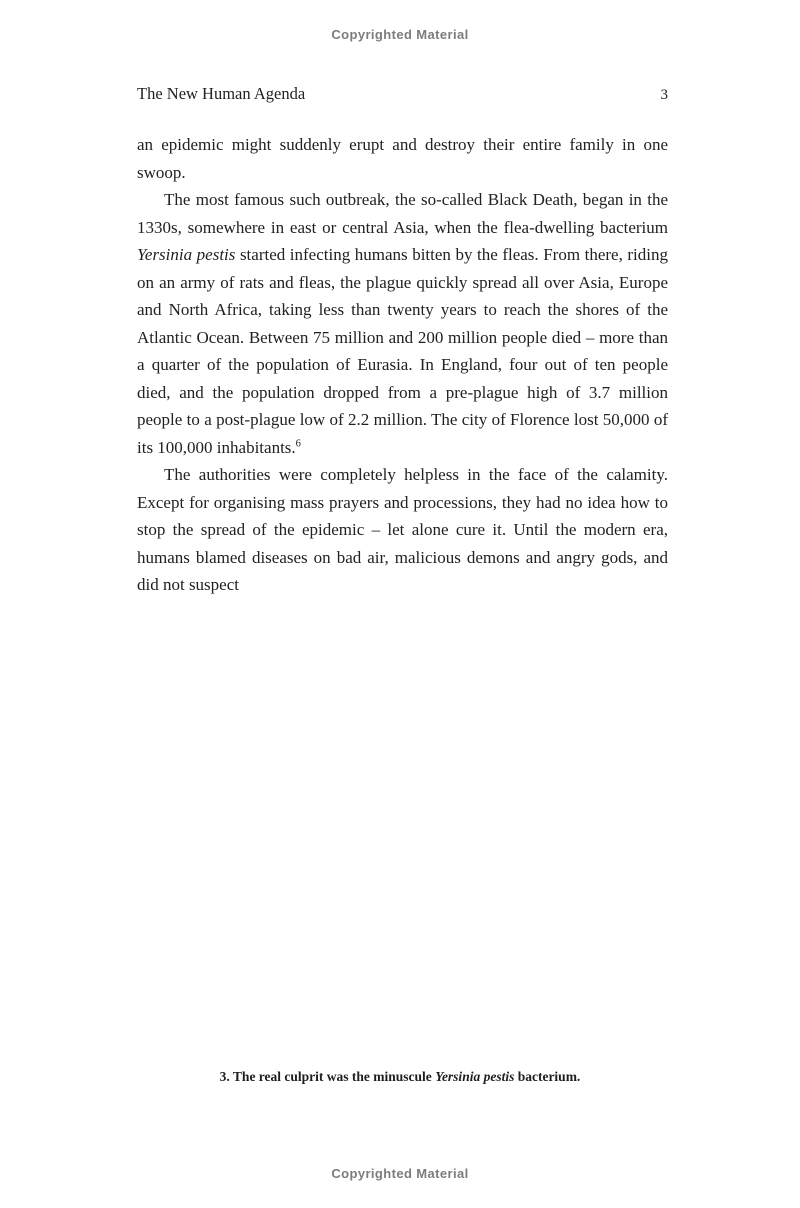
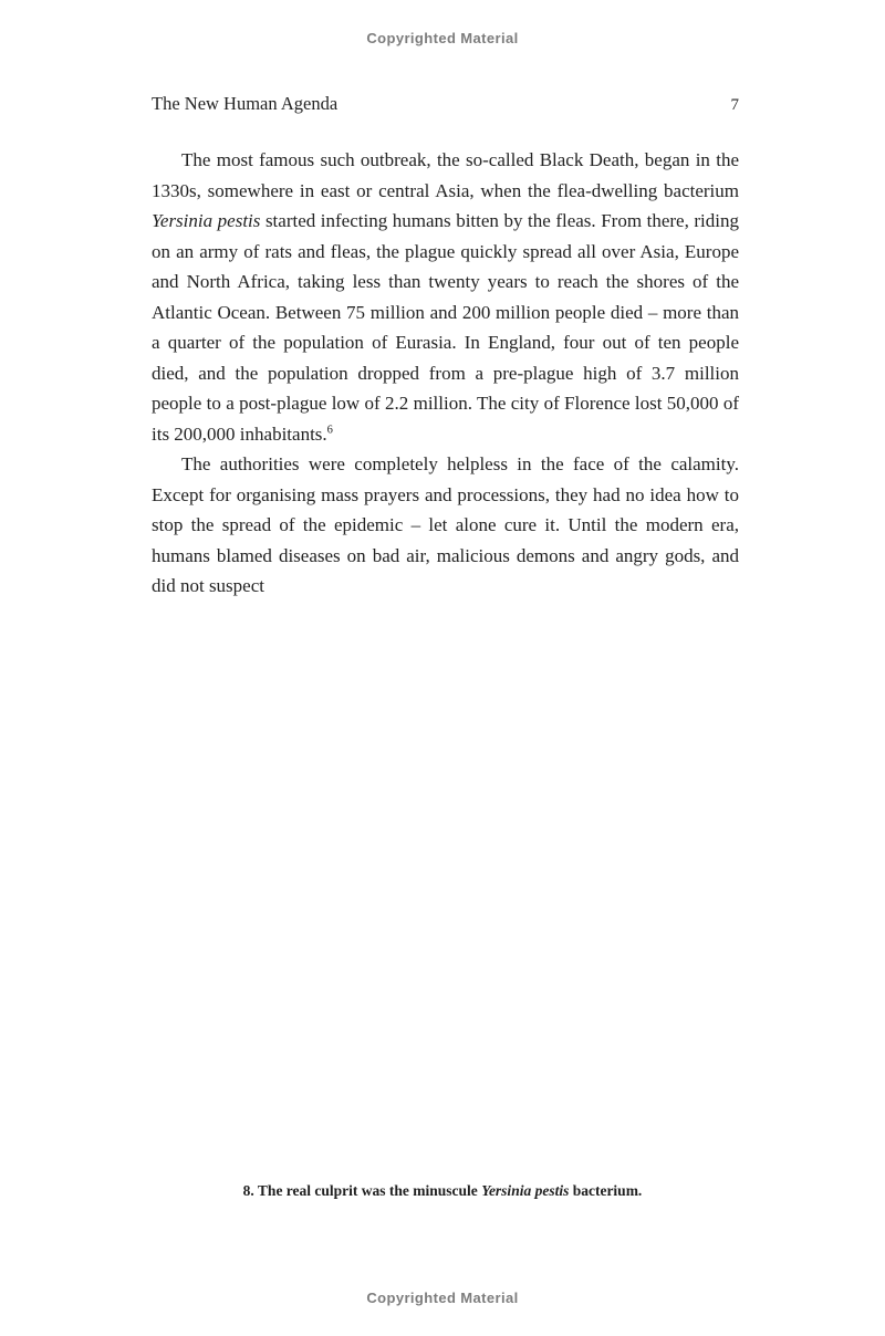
  Copyrighted Material
  The New Human Agenda
- 3
+ 7
- an epidemic might suddenly erupt and destroy their entire family in one swoop.
- The most famous such outbreak, the so-called Black Death, began in the 1330s, somewhere in east or central Asia, when the flea-dwelling bacterium Yersinia pestis started infecting humans bitten by the fleas. From there, riding on an army of rats and fleas, the plague quickly spread all over Asia, Europe and North Africa, taking less than twenty years to reach the shores of the Atlantic Ocean. Between 75 million and 200 million people died – more than a quarter of the population of Eurasia. In England, four out of ten people died, and the population dropped from a pre-plague high of 3.7 million people to a post-plague low of 2.2 million. The city of Florence lost 50,000 of its 100,000 inhabitants.6
+ The most famous such outbreak, the so-called Black Death, began in the 1330s, somewhere in east or central Asia, when the flea-dwelling bacterium Yersinia pestis started infecting humans bitten by the fleas. From there, riding on an army of rats and fleas, the plague quickly spread all over Asia, Europe and North Africa, taking less than twenty years to reach the shores of the Atlantic Ocean. Between 75 million and 200 million people died – more than a quarter of the population of Eurasia. In England, four out of ten people died, and the population dropped from a pre-plague high of 3.7 million people to a post-plague low of 2.2 million. The city of Florence lost 50,000 of its 200,000 inhabitants.6
  The authorities were completely helpless in the face of the calamity. Except for organising mass prayers and processions, they had no idea how to stop the spread of the epidemic – let alone cure it. Until the modern era, humans blamed diseases on bad air, malicious demons and angry gods, and did not suspect
- 3. The real culprit was the minuscule Yersinia pestis bacterium.
+ 8. The real culprit was the minuscule Yersinia pestis bacterium.
  Copyrighted Material
